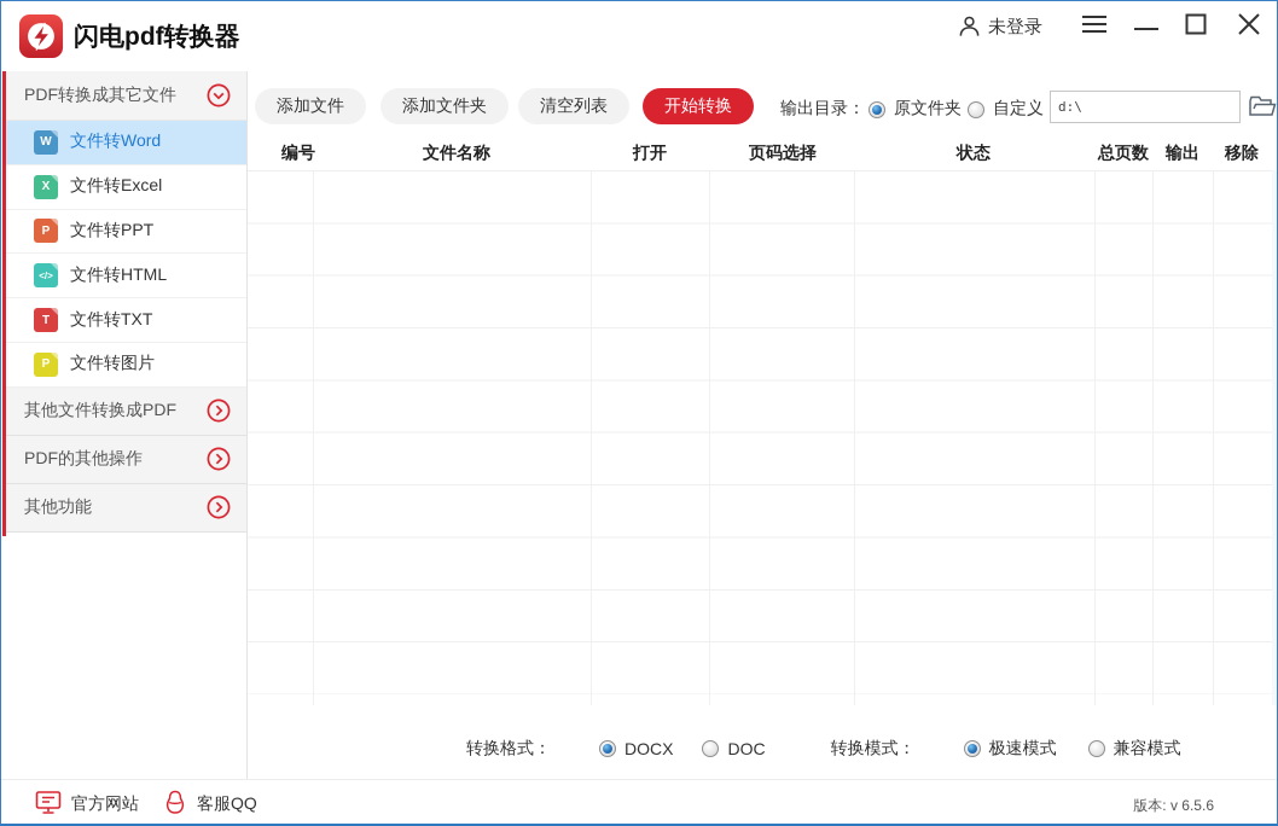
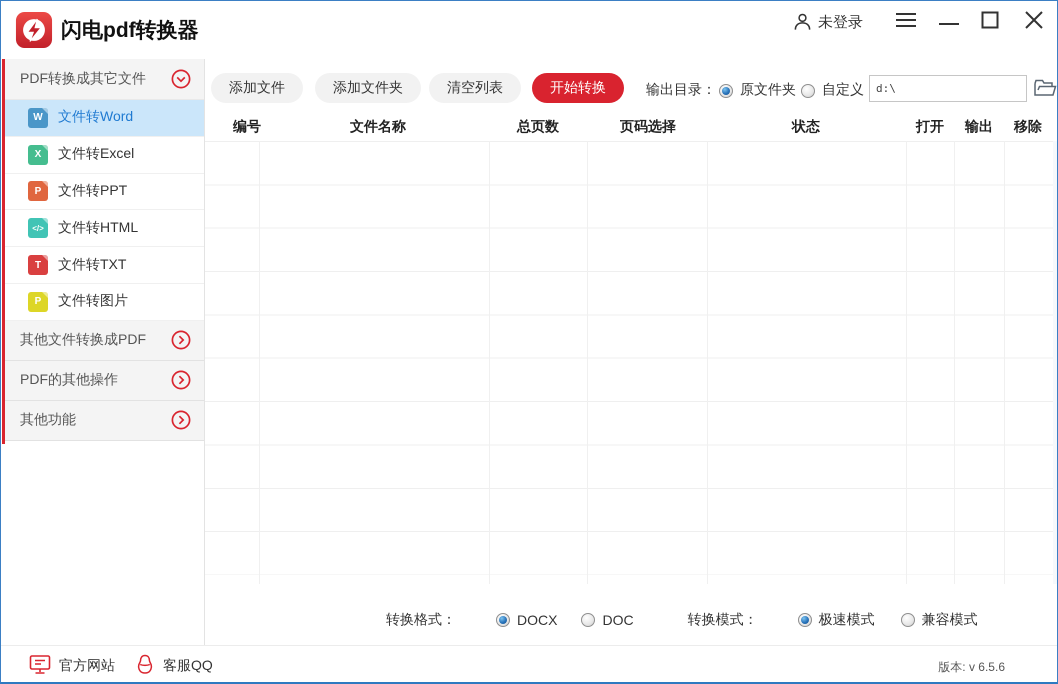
  闪电pdf转换器
  未登录
  PDF转换成其它文件
  W
  文件转Word
  X
  文件转Excel
  P
  文件转PPT
  </>
  文件转HTML
  T
  文件转TXT
  P
  文件转图片
  其他文件转换成PDF
  PDF的其他操作
  其他功能
  添加文件
  添加文件夹
  清空列表
  开始转换
  输出目录：
  原文件夹
  自定义
  d:\
  编号
  文件名称
- 打开
+ 总页数
  页码选择
  状态
- 总页数
+ 打开
  输出
  移除
  转换格式：
  DOCX
  DOC
  转换模式：
  极速模式
  兼容模式
  官方网站
  客服QQ
  版本: v 6.5.6
